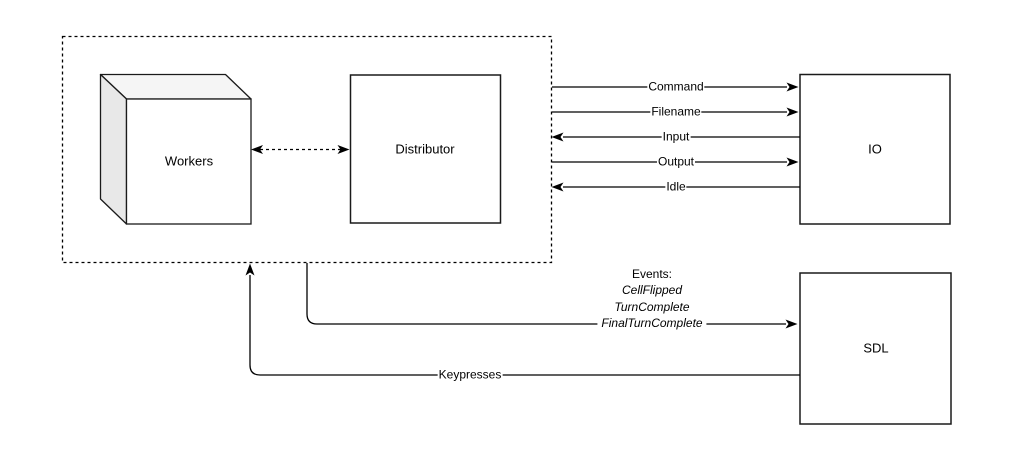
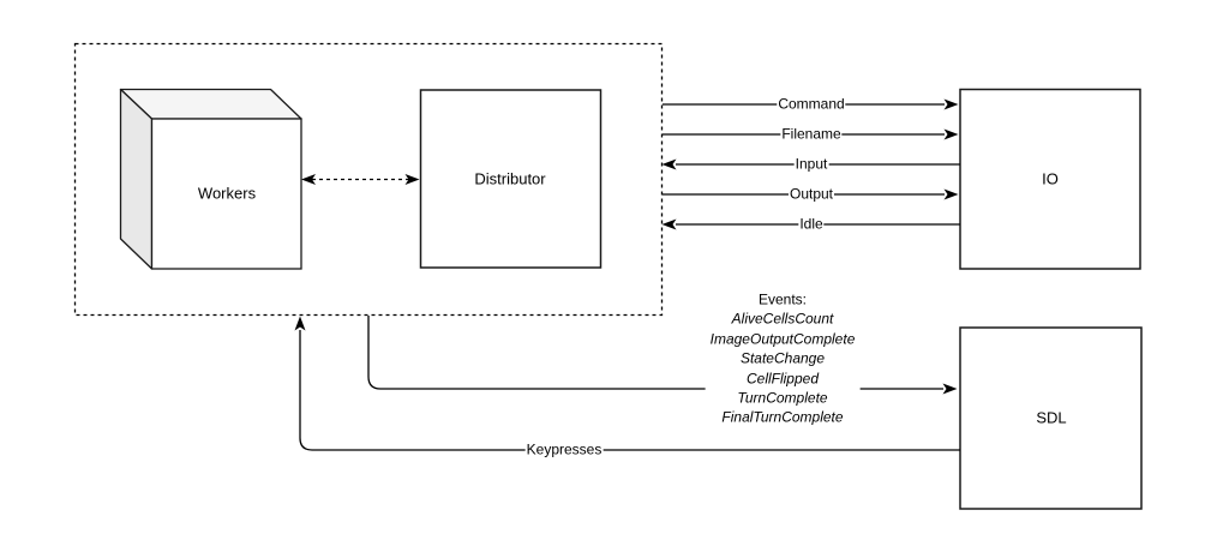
  Workers
  Distributor
  IO
  SDL
  Command
  Filename
  Input
  Output
  Idle
  Keypresses
  Events:
+ AliveCellsCount
+ ImageOutputComplete
+ StateChange
  CellFlipped
  TurnComplete
  FinalTurnComplete
